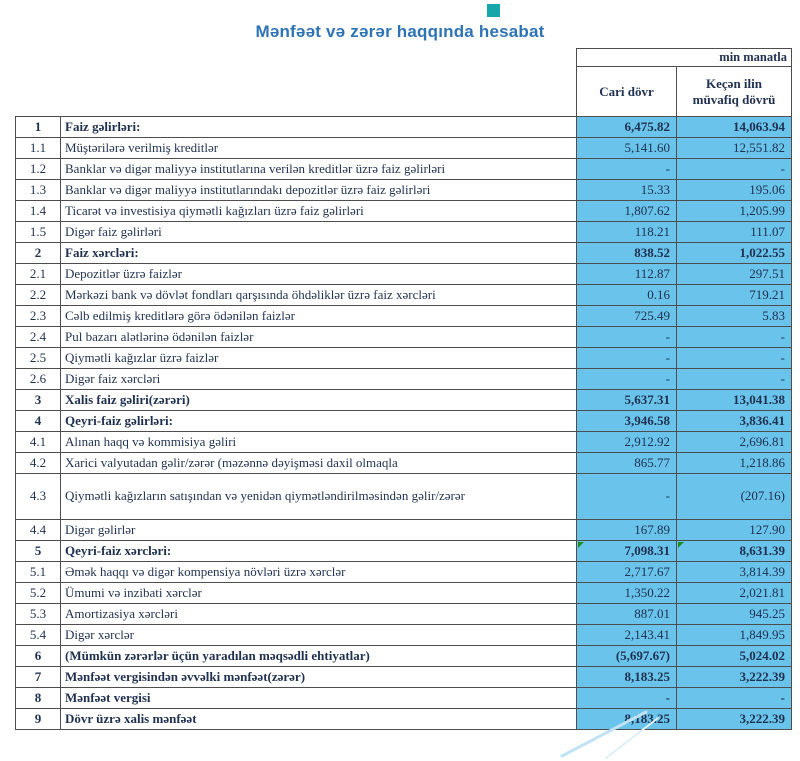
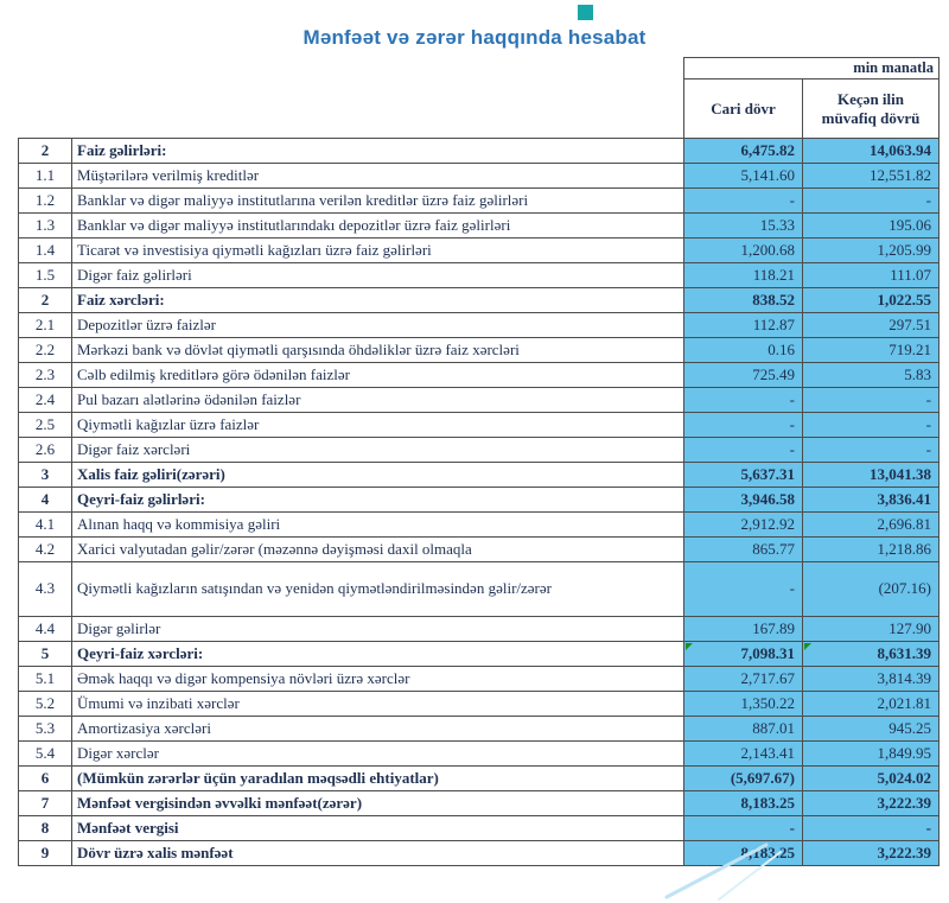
  Mənfəət və zərər haqqında hesabat
  	min manatla
  	Cari dövr	Keçən ilin müvafiq dövrü
- 1	Faiz gəlirləri:	6,475.82	14,063.94
+ 2	Faiz gəlirləri:	6,475.82	14,063.94
  1.1	Müştərilərə verilmiş kreditlər	5,141.60	12,551.82
  1.2	Banklar və digər maliyyə institutlarına verilən kreditlər üzrə faiz gəlirləri	-	-
  1.3	Banklar və digər maliyyə institutlarındakı depozitlər üzrə faiz gəlirləri	15.33	195.06
- 1.4	Ticarət və investisiya qiymətli kağızları üzrə faiz gəlirləri	1,807.62	1,205.99
+ 1.4	Ticarət və investisiya qiymətli kağızları üzrə faiz gəlirləri	1,200.68	1,205.99
  1.5	Digər faiz gəlirləri	118.21	111.07
  2	Faiz xərcləri:	838.52	1,022.55
  2.1	Depozitlər üzrə faizlər	112.87	297.51
- 2.2	Mərkəzi bank və dövlət fondları qarşısında öhdəliklər üzrə faiz xərcləri	0.16	719.21
+ 2.2	Mərkəzi bank və dövlət qiymətli qarşısında öhdəliklər üzrə faiz xərcləri	0.16	719.21
  2.3	Cəlb edilmiş kreditlərə görə ödənilən faizlər	725.49	5.83
  2.4	Pul bazarı alətlərinə ödənilən faizlər	-	-
  2.5	Qiymətli kağızlar üzrə faizlər	-	-
  2.6	Digər faiz xərcləri	-	-
  3	Xalis faiz gəliri(zərəri)	5,637.31	13,041.38
  4	Qeyri-faiz gəlirləri:	3,946.58	3,836.41
  4.1	Alınan haqq və kommisiya gəliri	2,912.92	2,696.81
  4.2	Xarici valyutadan gəlir/zərər (məzənnə dəyişməsi daxil olmaqla	865.77	1,218.86
  4.3	Qiymətli kağızların satışından və yenidən qiymətləndirilməsindən gəlir/zərər	-	(207.16)
  4.4	Digər gəlirlər	167.89	127.90
  5	Qeyri-faiz xərcləri:	7,098.31	8,631.39
  5.1	Əmək haqqı və digər kompensiya növləri üzrə xərclər	2,717.67	3,814.39
  5.2	Ümumi və inzibati xərclər	1,350.22	2,021.81
  5.3	Amortizasiya xərcləri	887.01	945.25
  5.4	Digər xərclər	2,143.41	1,849.95
  6	(Mümkün zərərlər üçün yaradılan məqsədli ehtiyatlar)	(5,697.67)	5,024.02
  7	Mənfəət vergisindən əvvəlki mənfəət(zərər)	8,183.25	3,222.39
  8	Mənfəət vergisi	-	-
  9	Dövr üzrə xalis mənfəət	883.25	3,222.39
